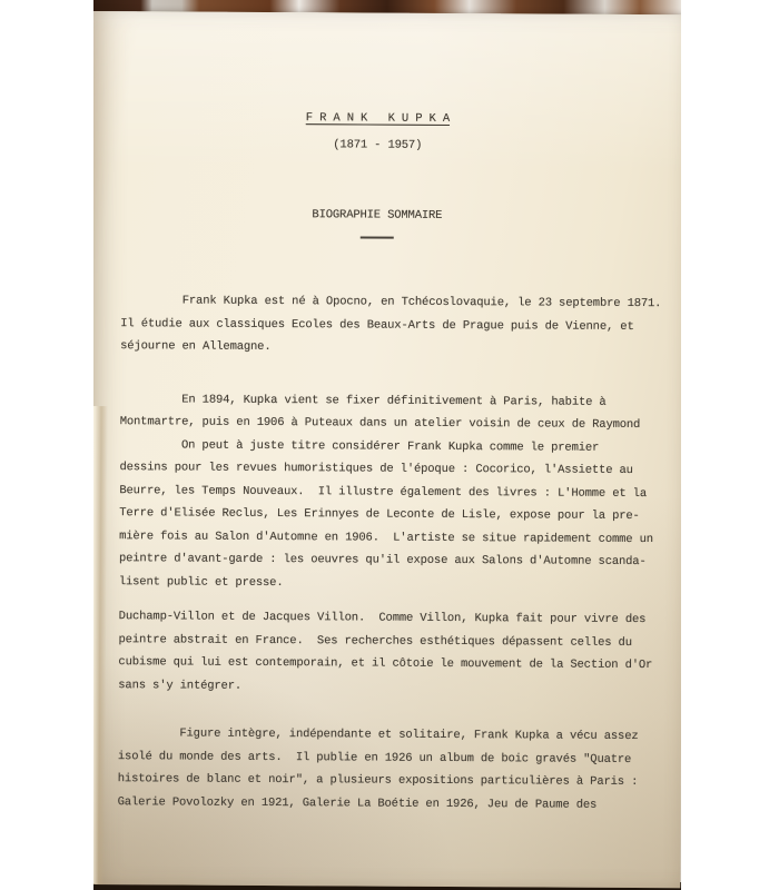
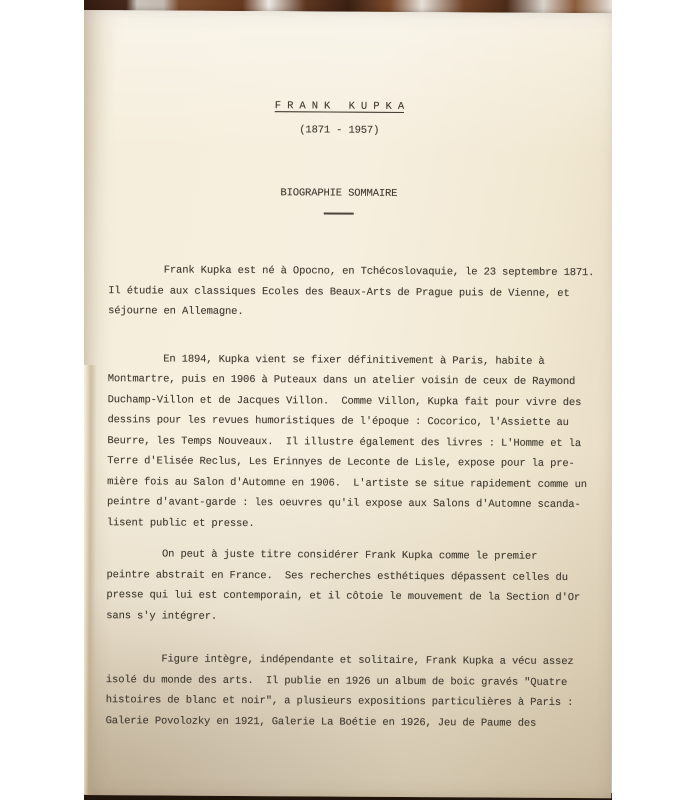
  F R A N K K U P K A
  (1871 - 1957)
  BIOGRAPHIE SOMMAIRE
  Frank Kupka est né à Opocno, en Tchécoslovaquie, le 23 septembre 1871.
  Il étudie aux classiques Ecoles des Beaux-Arts de Prague puis de Vienne, et
  séjourne en Allemagne.
  En 1894, Kupka vient se fixer définitivement à Paris, habite à
  Montmartre, puis en 1906 à Puteaux dans un atelier voisin de ceux de Raymond
- On peut à juste titre considérer Frank Kupka comme le premier
+ Duchamp-Villon et de Jacques Villon. Comme Villon, Kupka fait pour vivre des
  dessins pour les revues humoristiques de l'époque : Cocorico, l'Assiette au
  Beurre, les Temps Nouveaux. Il illustre également des livres : L'Homme et la
  Terre d'Elisée Reclus, Les Erinnyes de Leconte de Lisle, expose pour la pre-
  mière fois au Salon d'Automne en 1906. L'artiste se situe rapidement comme un
  peintre d'avant-garde : les oeuvres qu'il expose aux Salons d'Automne scanda-
  lisent public et presse.
- Duchamp-Villon et de Jacques Villon. Comme Villon, Kupka fait pour vivre des
+ On peut à juste titre considérer Frank Kupka comme le premier
  peintre abstrait en France. Ses recherches esthétiques dépassent celles du
- cubisme qui lui est contemporain, et il côtoie le mouvement de la Section d'Or
+ presse qui lui est contemporain, et il côtoie le mouvement de la Section d'Or
  sans s'y intégrer.
  Figure intègre, indépendante et solitaire, Frank Kupka a vécu assez
  isolé du monde des arts. Il publie en 1926 un album de boic gravés "Quatre
  histoires de blanc et noir", a plusieurs expositions particulières à Paris :
  Galerie Povolozky en 1921, Galerie La Boétie en 1926, Jeu de Paume des
